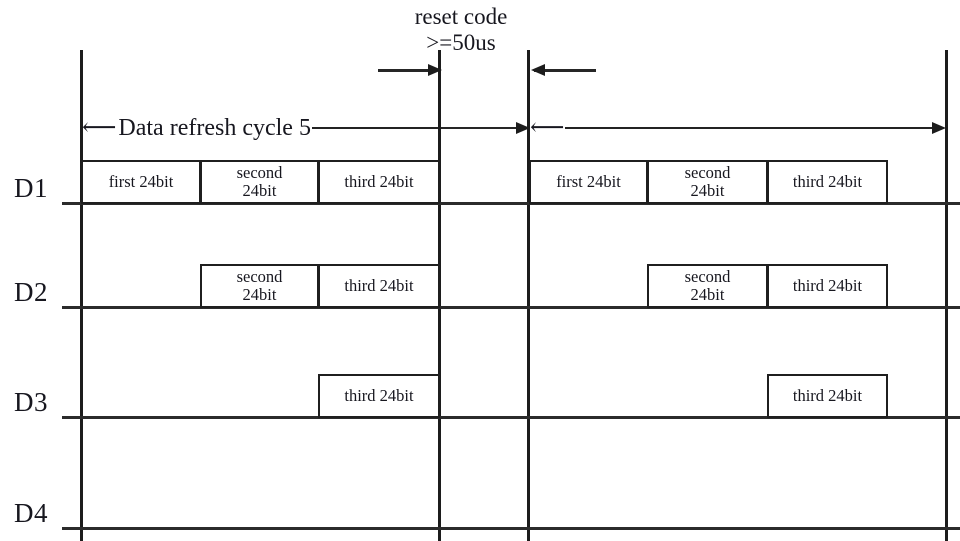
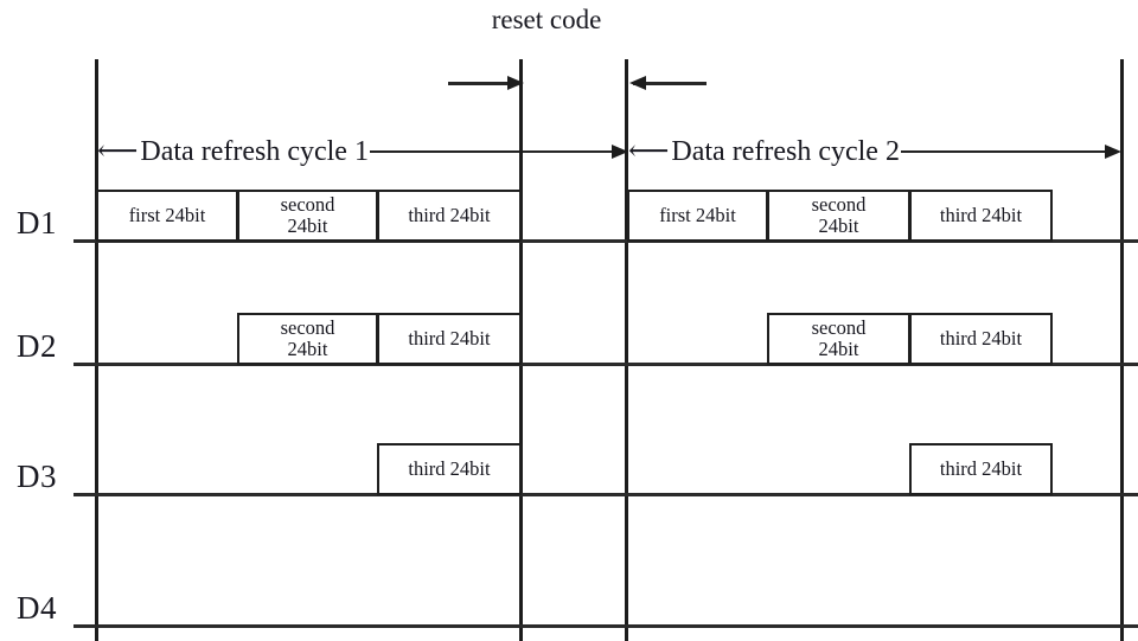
  reset code
- >=50us
  ⟵
- Data refresh cycle 5
+ Data refresh cycle 1
  ⟵
+ Data refresh cycle 2
  D1
  first 24bit
  second
  24bit
  third 24bit
  first 24bit
  second
  24bit
  third 24bit
  D2
  second
  24bit
  third 24bit
  second
  24bit
  third 24bit
  D3
  third 24bit
  third 24bit
  D4
